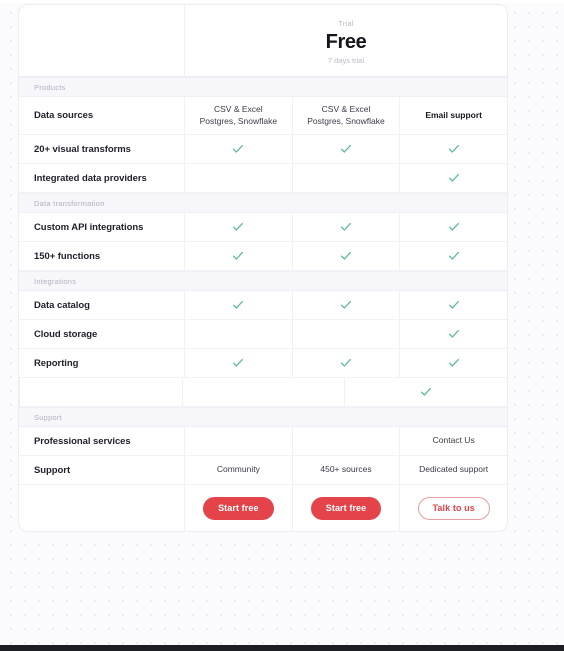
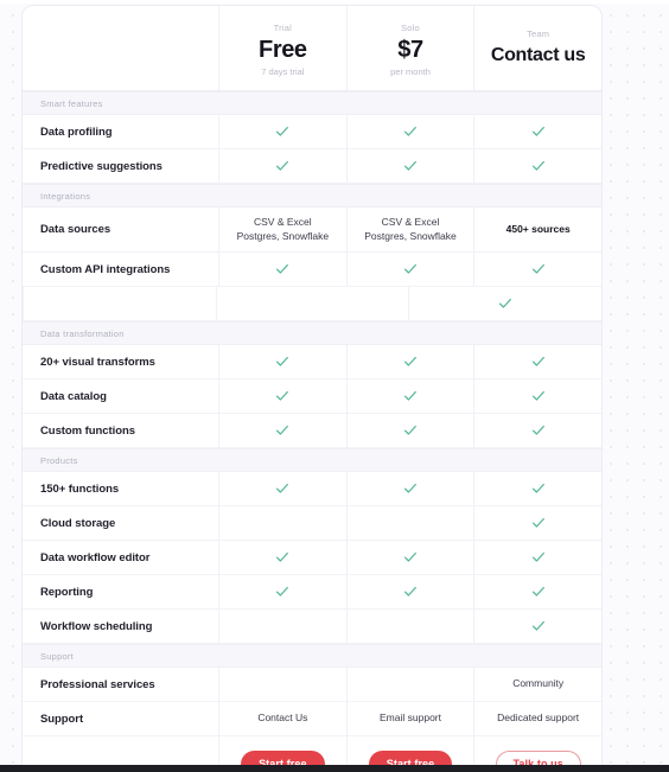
  Trial
  Free
  7 days trial
+ Solo
+ $7
+ per month
+ Team
+ Contact us
+ Smart features
+ Data profiling
+ Predictive suggestions
- Products
+ Integrations
  Data sources
  CSV & Excel
  Postgres, Snowflake
  CSV & Excel
  Postgres, Snowflake
- Email support
+ 450+ sources
- 20+ visual transforms
+ Custom API integrations
- Integrated data providers
  Data transformation
- Custom API integrations
+ 20+ visual transforms
- 150+ functions
+ Data catalog
+ Custom functions
- Integrations
+ Products
- Data catalog
+ 150+ functions
  Cloud storage
+ Data workflow editor
  Reporting
+ Workflow scheduling
  Support
  Professional services
- Contact Us
+ Community
  Support
- Community
+ Contact Us
- 450+ sources
+ Email support
  Dedicated support
  Start free
  Start free
  Talk to us
